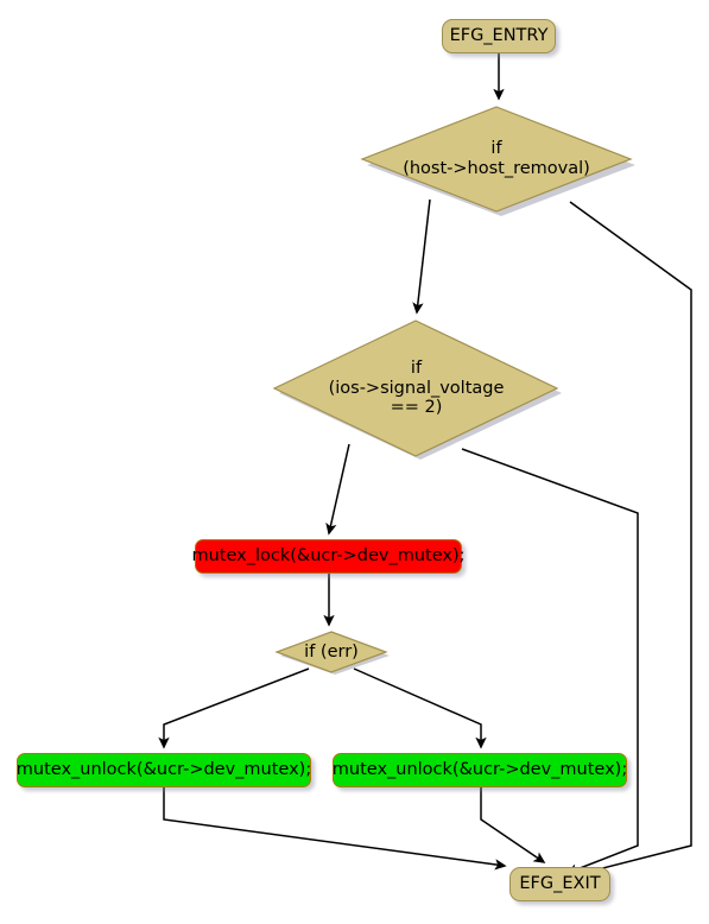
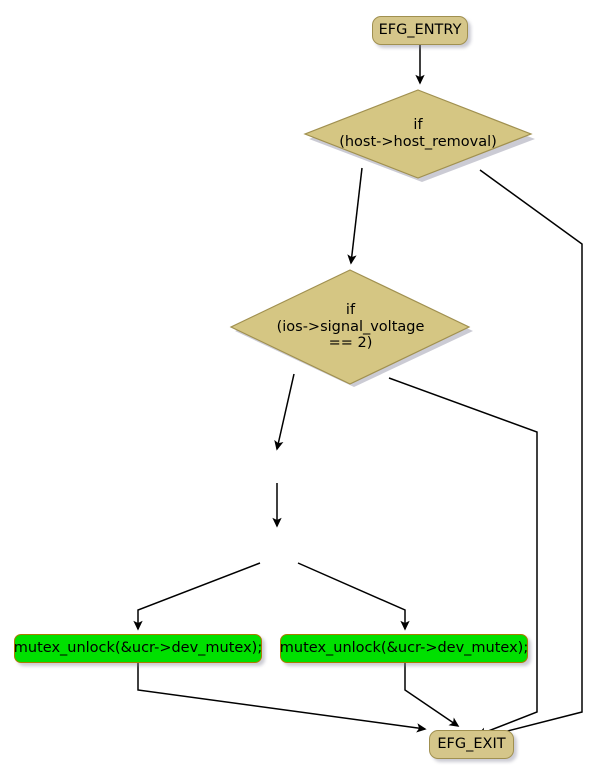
  EFG_ENTRY
  if
  (host->host_removal)
  if
  (ios->signal_voltage
  == 2)
- mutex_lock(&ucr->dev_mutex);
- if (err)
  mutex_unlock(&ucr->dev_mutex);
  mutex_unlock(&ucr->dev_mutex);
  EFG_EXIT
